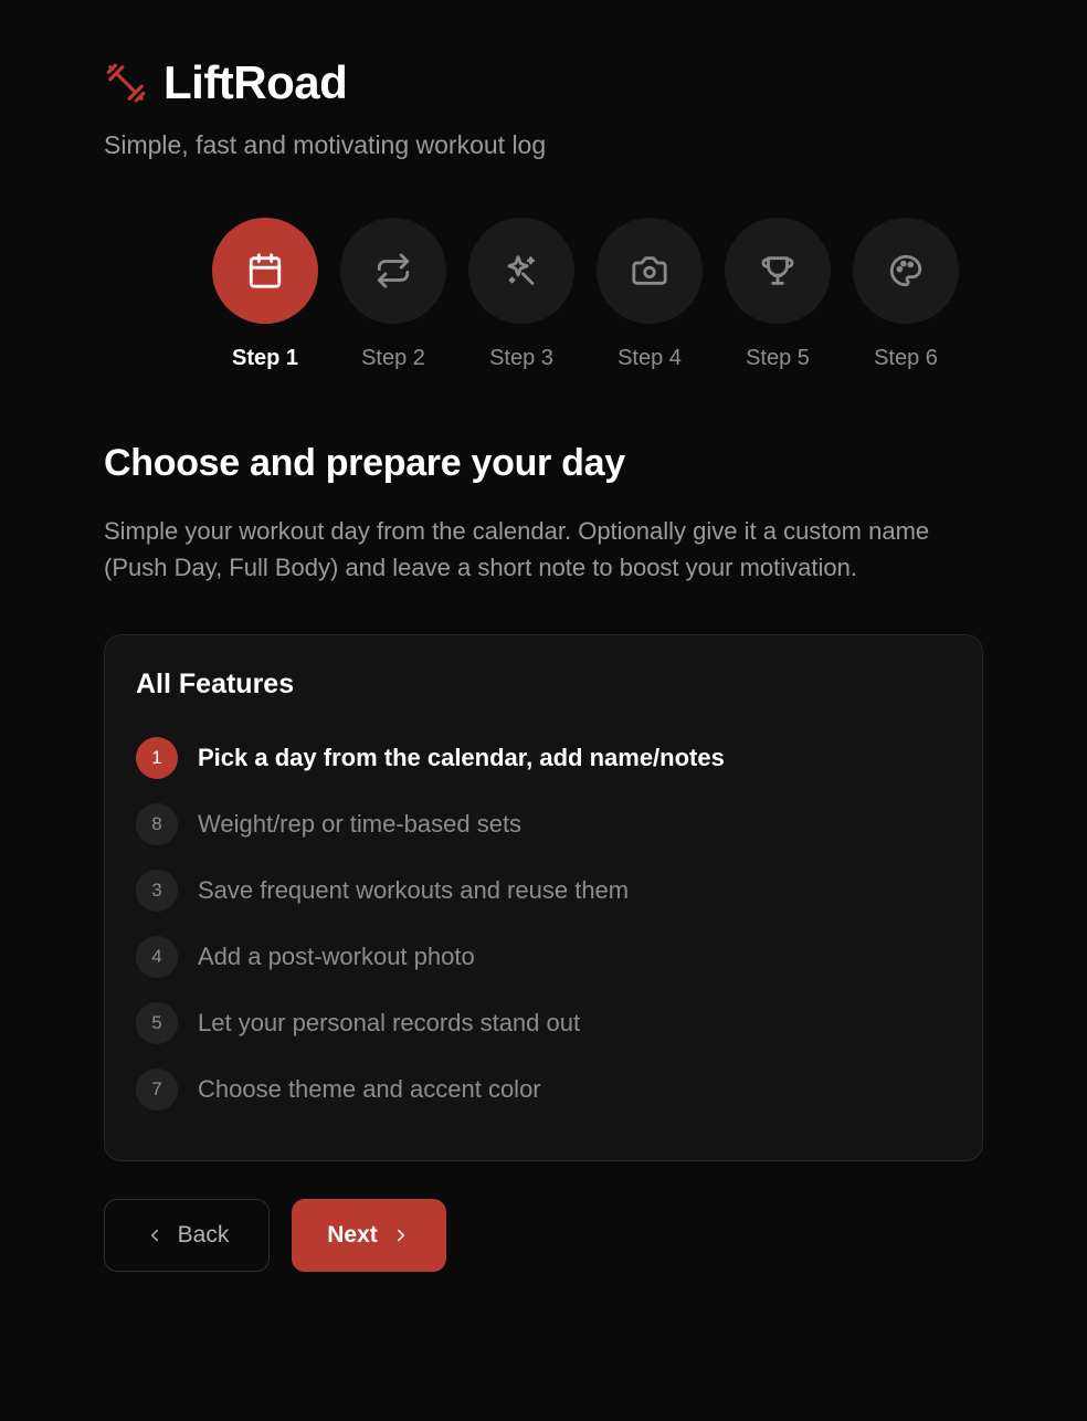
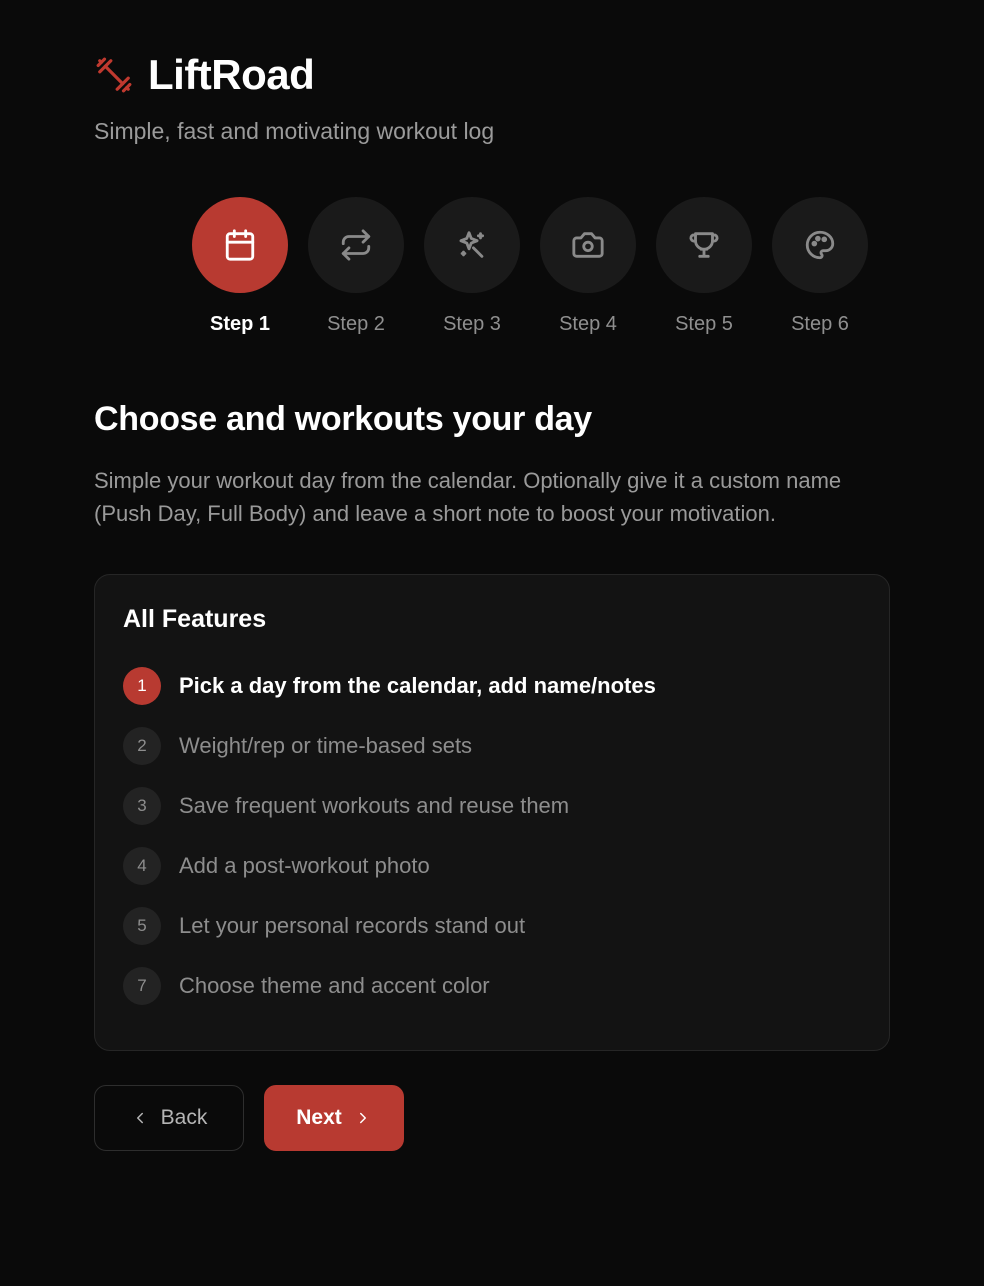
  LiftRoad
  Simple, fast and motivating workout log
  Step 1
  Step 2
  Step 3
  Step 4
  Step 5
  Step 6
- Choose and prepare your day
+ Choose and workouts your day
  Simple your workout day from the calendar. Optionally give it a custom name (Push Day, Full Body) and leave a short note to boost your motivation.
  All Features
  1
  Pick a day from the calendar, add name/notes
- 8
+ 2
  Weight/rep or time-based sets
  3
  Save frequent workouts and reuse them
  4
  Add a post-workout photo
  5
  Let your personal records stand out
  7
  Choose theme and accent color
  Back
  Next
